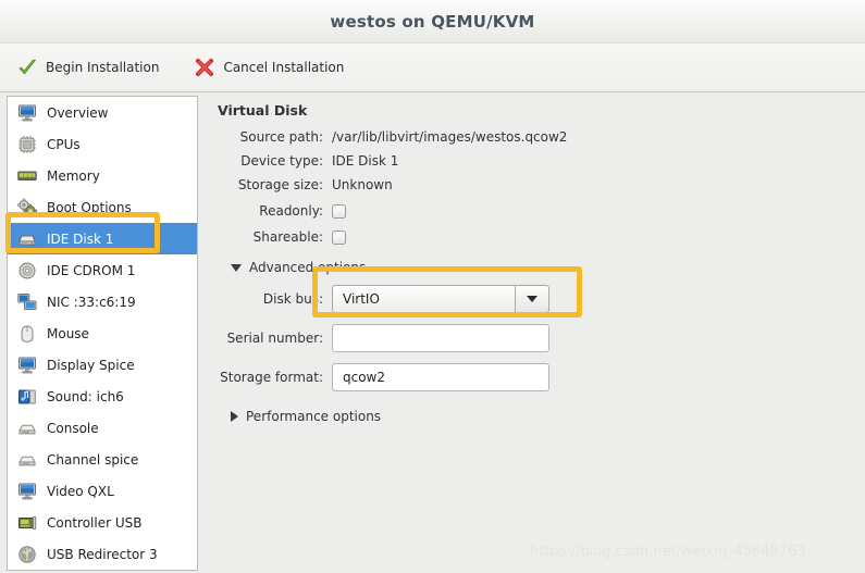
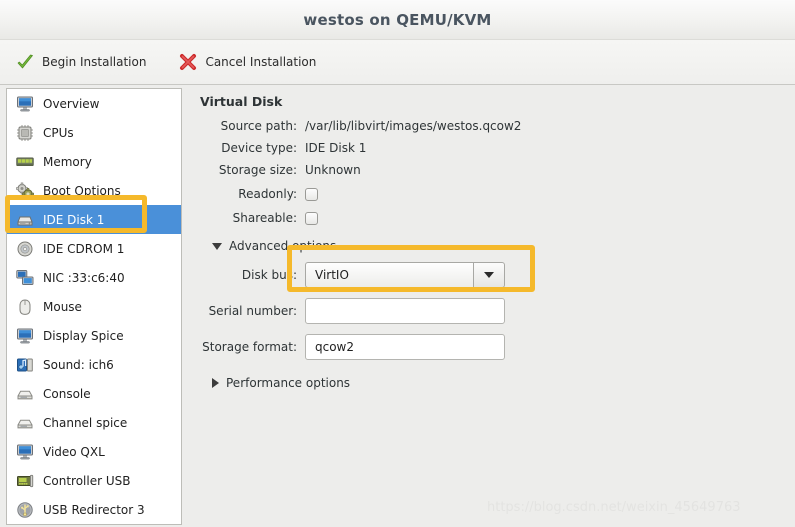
  westos on QEMU/KVM
  Begin Installation
  Cancel Installation
  Overview
  CPUs
  Memory
  Boot Options
  IDE Disk 1
  IDE CDROM 1
- NIC :33:c6:19
+ NIC :33:c6:40
  Mouse
  Display Spice
  Sound: ich6
  Console
  Channel spice
  Video QXL
  Controller USB
  USB Redirector 3
  Virtual Disk
  Source path:
  /var/lib/libvirt/images/westos.qcow2
  Device type:
  IDE Disk 1
  Storage size:
  Unknown
  Readonly:
  Shareable:
  Advanced options
  Disk bus:
  VirtIO
  Serial number:
  Storage format:
  qcow2
  Performance options
